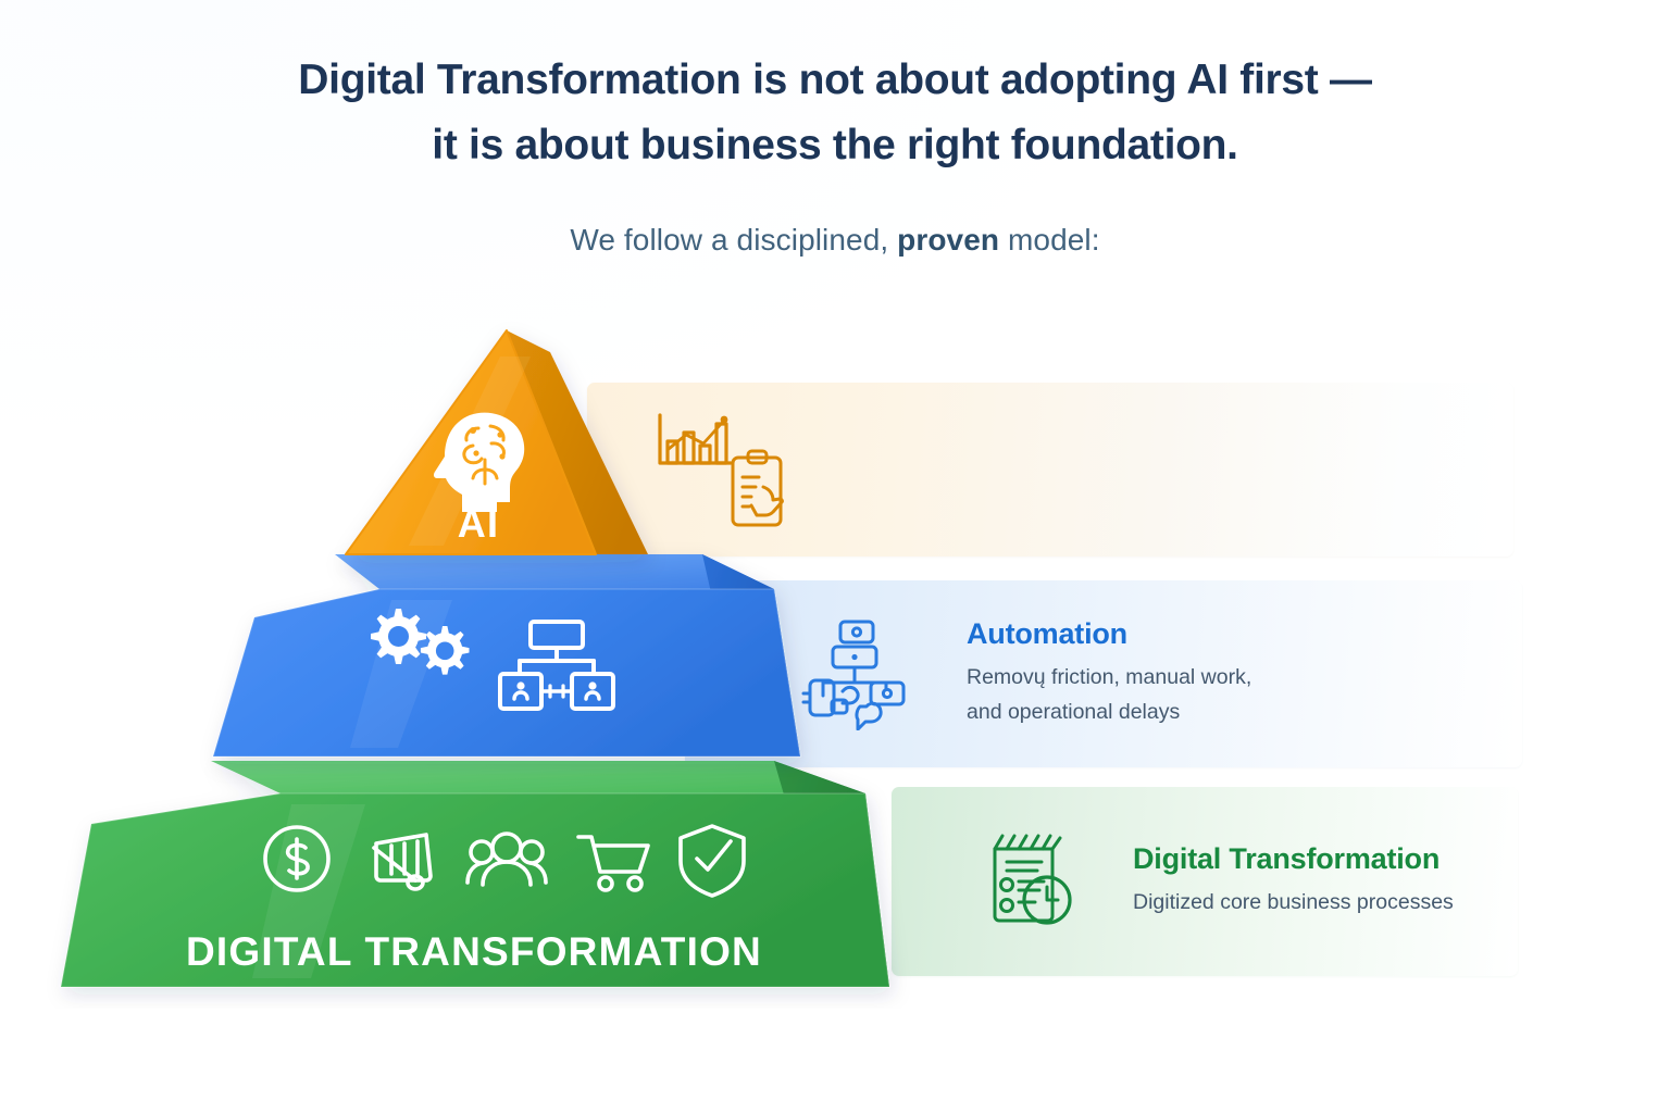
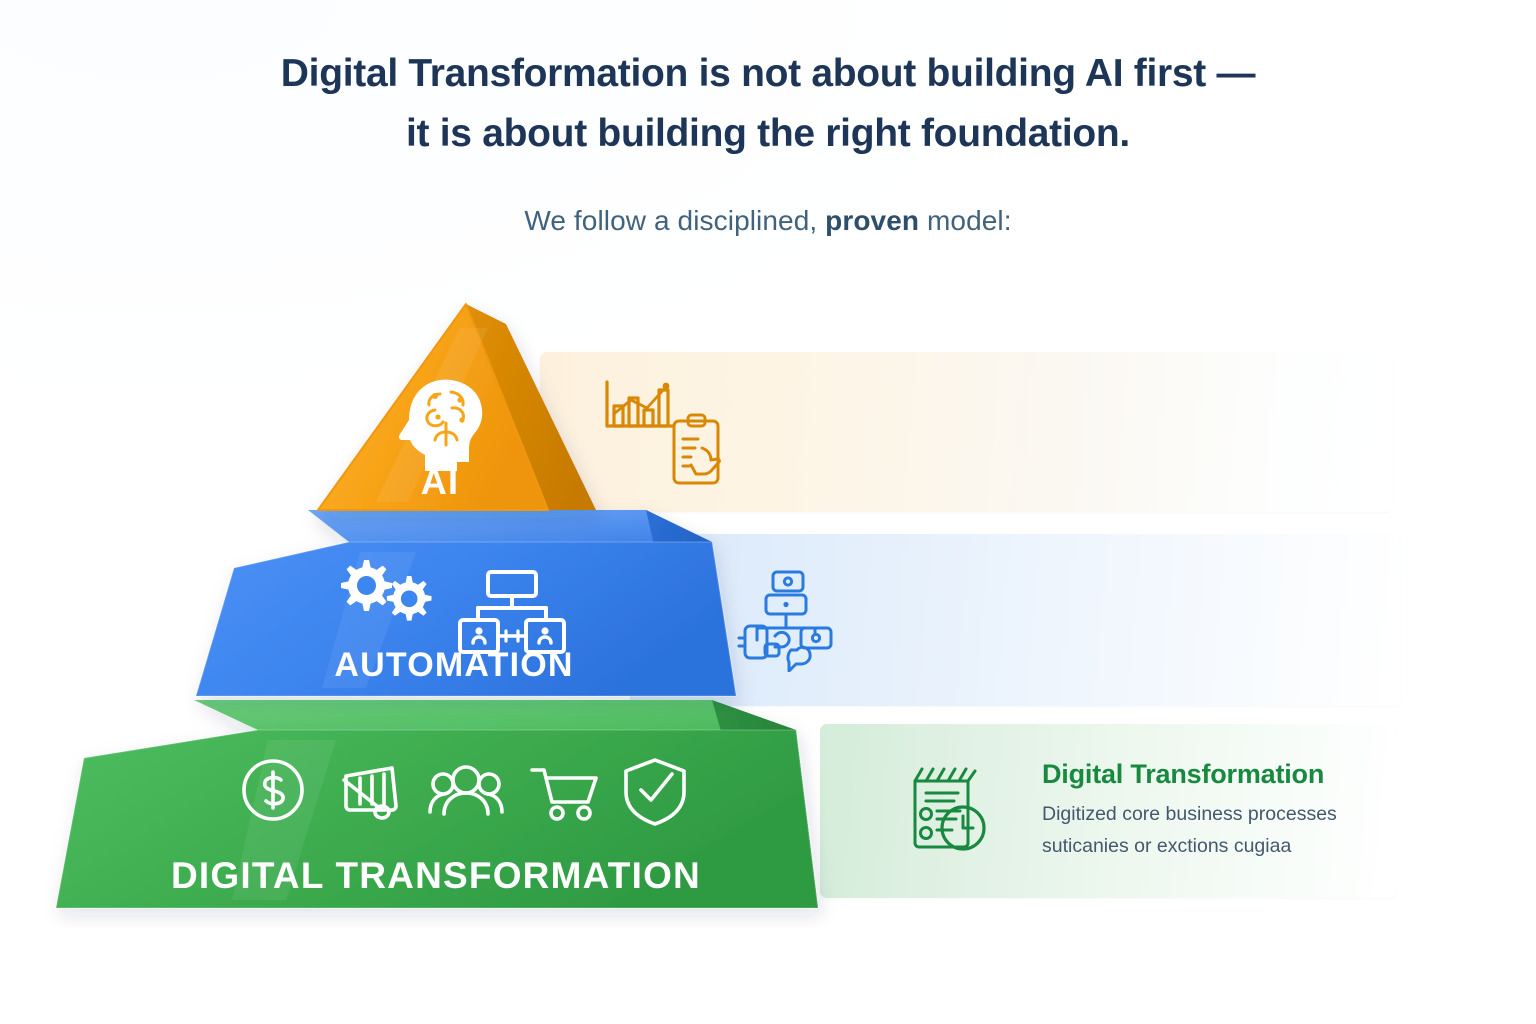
- Digital Transformation is not about adopting AI first —
+ Digital Transformation is not about building AI first —
- it is about business the right foundation.
+ it is about building the right foundation.
  We follow a disciplined, proven model:
- Automation
- Removų friction, manual work,
- and operational delays
  Digital Transformation
  Digitized core business processes
+ suticanies or exctions cugiaa
  DIGITAL TRANSFORMATION
+ AUTOMATION
  AI
